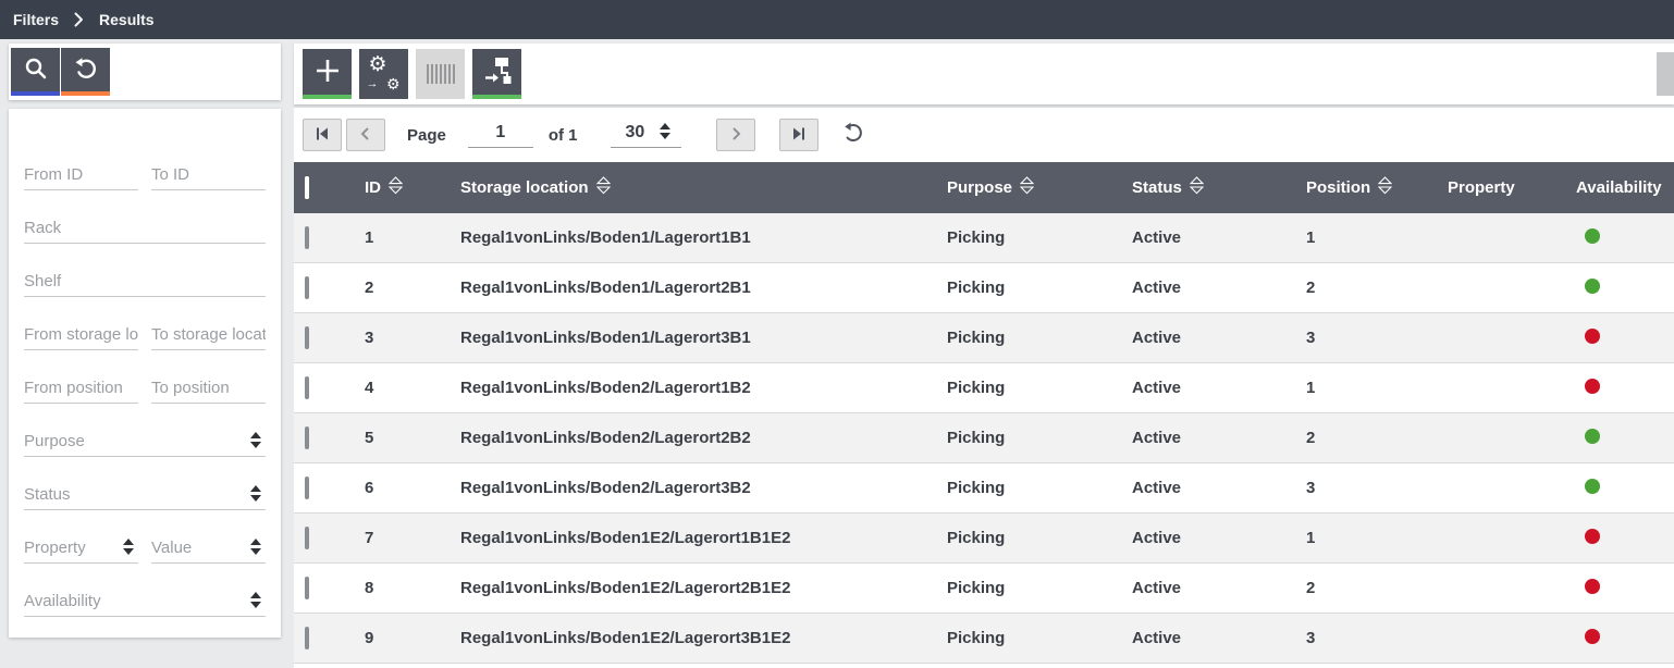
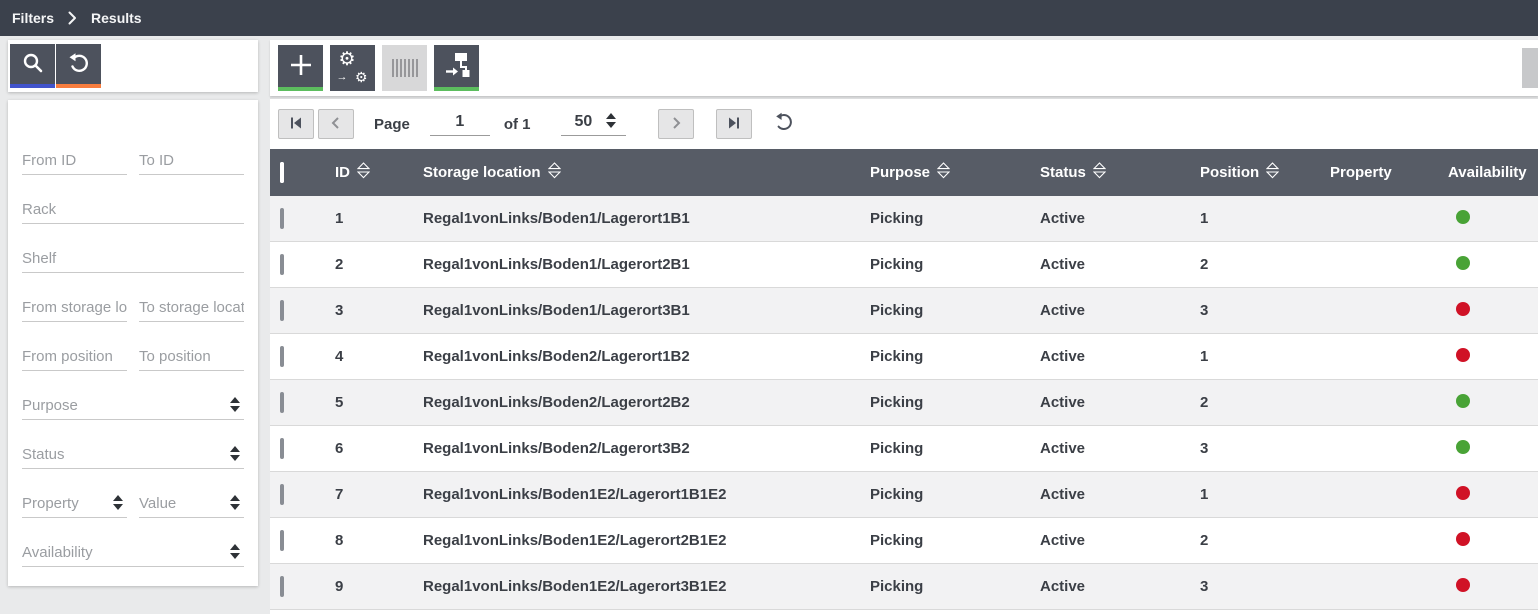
  Filters
  Results
  From ID
  To ID
  Rack
  Shelf
  To storage locat
  From position
  To position
  Purpose
  Status
  Property
  Value
  Availability
  ⚙
  ⚙
  →
  Page
  1
  of 1
- 30
+ 50
  ID
  Storage location
  Purpose
  Status
  Position
  Property
  Availability
  1
  Regal1vonLinks/Boden1/Lagerort1B1
  Picking
  Active
  1
  2
  Regal1vonLinks/Boden1/Lagerort2B1
  Picking
  Active
  2
  3
  Regal1vonLinks/Boden1/Lagerort3B1
  Picking
  Active
  3
  4
  Regal1vonLinks/Boden2/Lagerort1B2
  Picking
  Active
  1
  5
  Regal1vonLinks/Boden2/Lagerort2B2
  Picking
  Active
  2
  6
  Regal1vonLinks/Boden2/Lagerort3B2
  Picking
  Active
  3
  7
  Regal1vonLinks/Boden1E2/Lagerort1B1E2
  Picking
  Active
  1
  8
  Regal1vonLinks/Boden1E2/Lagerort2B1E2
  Picking
  Active
  2
  9
  Regal1vonLinks/Boden1E2/Lagerort3B1E2
  Picking
  Active
  3
